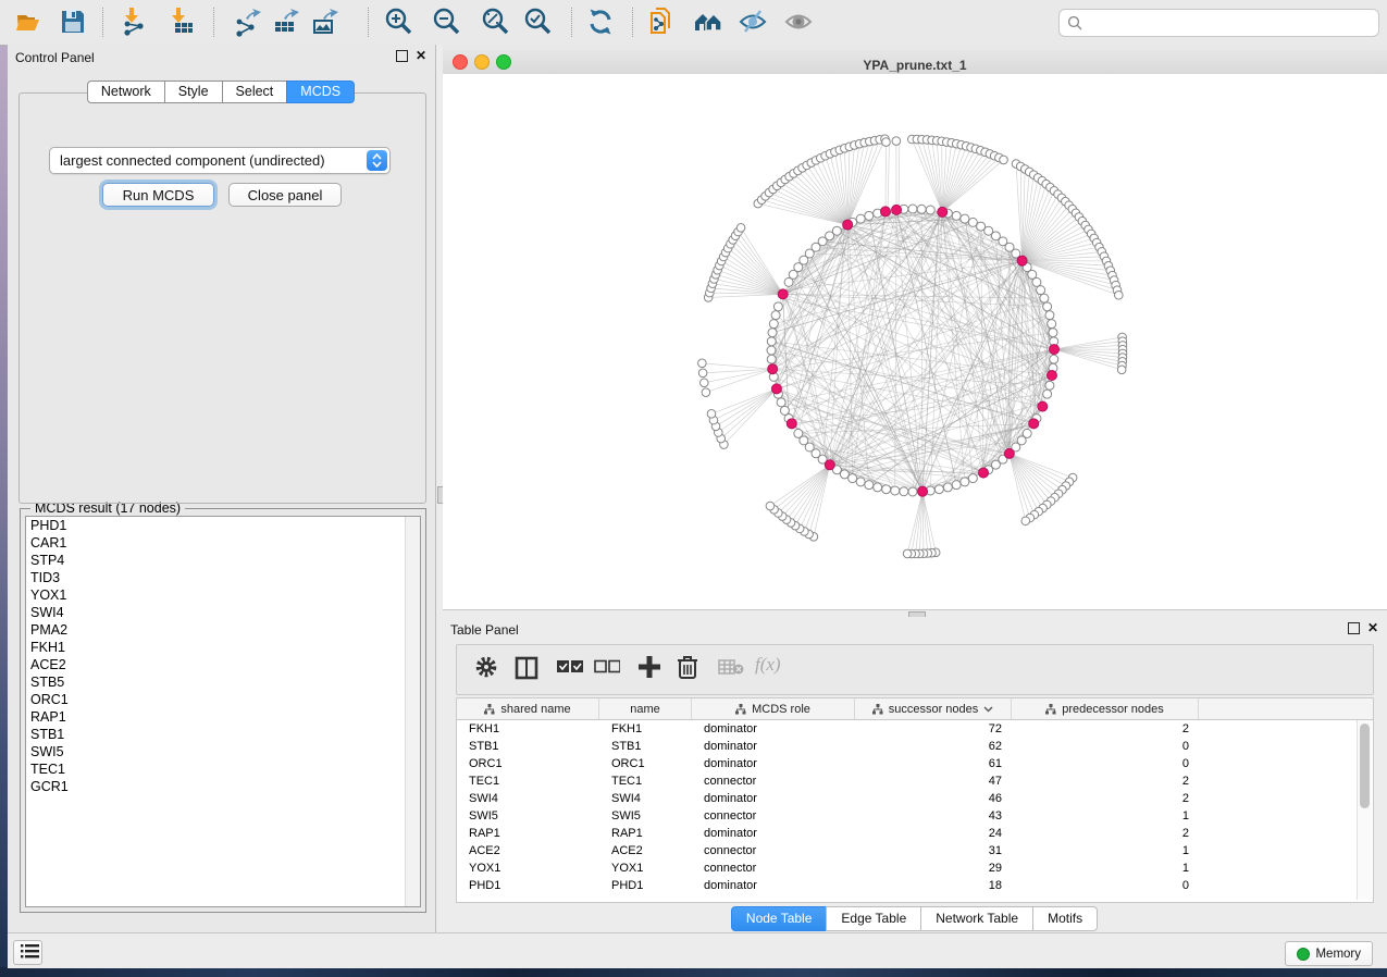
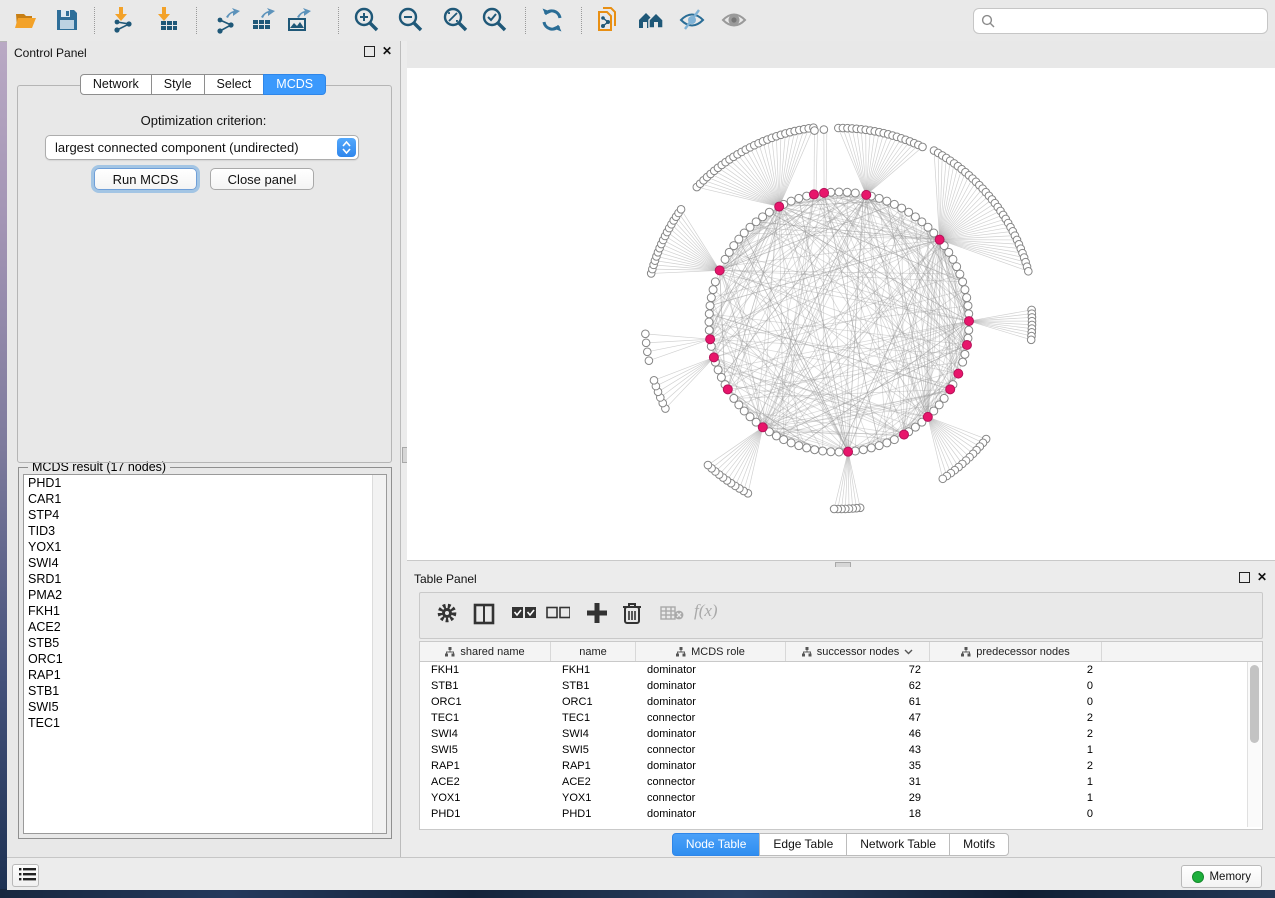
  Control Panel
  ✕
  Network
  Style
  Select
  MCDS
+ Optimization criterion:
  largest connected component (undirected)
  Run MCDS
  Close panel
  MCDS result (17 nodes)
  PHD1
  CAR1
  STP4
  TID3
  YOX1
  SWI4
+ SRD1
  PMA2
  FKH1
  ACE2
  STB5
  ORC1
  RAP1
  STB1
  SWI5
  TEC1
- GCR1
- YPA_prune.txt_1
  Table Panel
  ✕
  f(x)
  shared name
  name
  MCDS role
  successor nodes
  predecessor nodes
  FKH1
  FKH1
  dominator
  72
  2
  STB1
  STB1
  dominator
  62
  0
  ORC1
  ORC1
  dominator
  61
  0
  TEC1
  TEC1
  connector
  47
  2
  SWI4
  SWI4
  dominator
  46
  2
  SWI5
  SWI5
  connector
  43
  1
  RAP1
  RAP1
  dominator
- 24
+ 35
  2
  ACE2
  ACE2
  connector
  31
  1
  YOX1
  YOX1
  connector
  29
  1
  PHD1
  PHD1
  dominator
  18
  0
  Node Table
  Edge Table
  Network Table
  Motifs
  Memory
